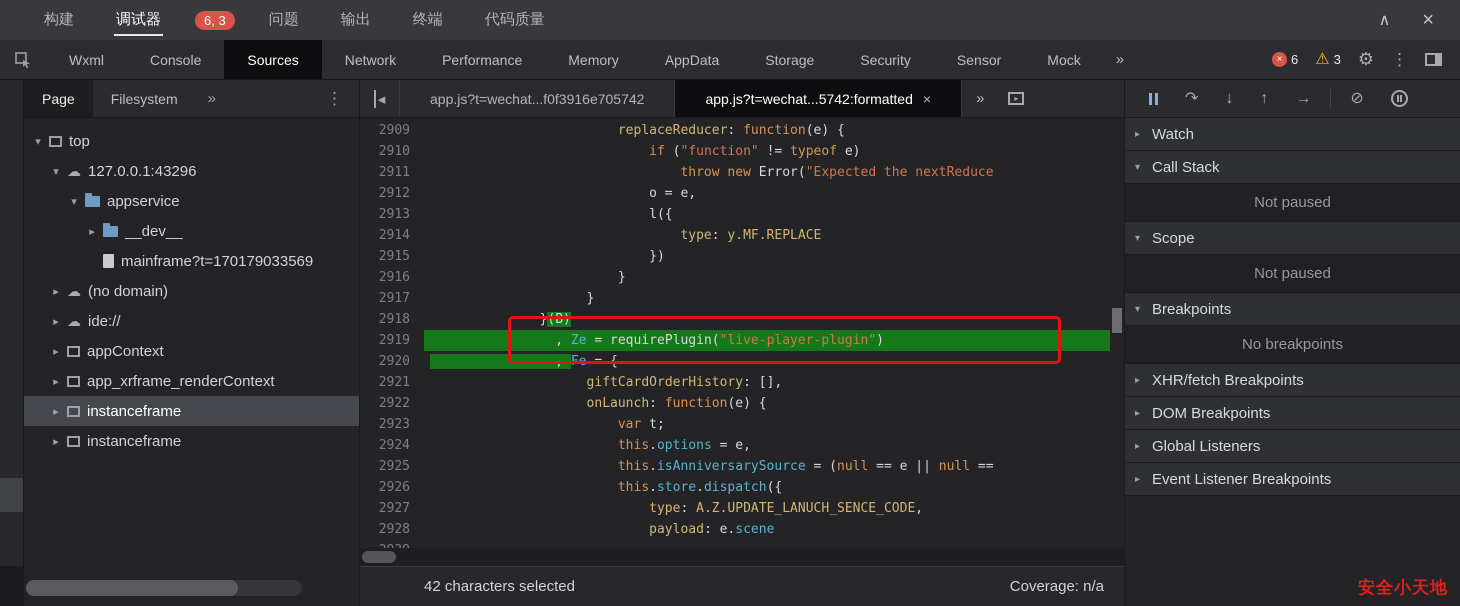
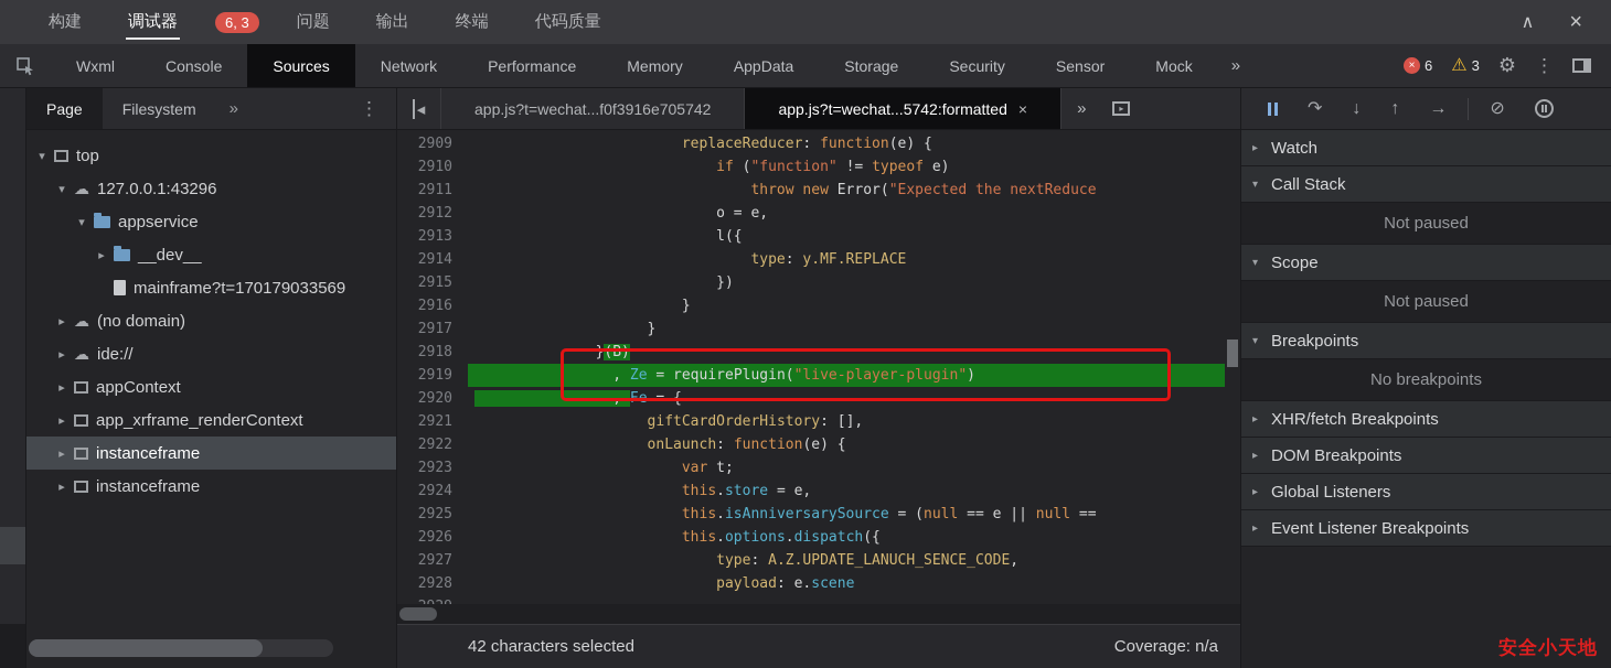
  构建
  调试器
  6, 3
  问题
  输出
  终端
  代码质量
  ∧
  ×
  Wxml
  Console
  Sources
  Network
  Performance
  Memory
  AppData
  Storage
  Security
  Sensor
  Mock
  »
  ×
  6
  ⚠
  3
  ⚙
  ⋮
  Page
  Filesystem
  »
  ⋮
  ▾
  top
  ▾
  127.0.0.1:43296
  ▾
  appservice
  ▸
  __dev__
  mainframe?t=170179033569
  ▸
  (no domain)
  ▸
  ide://
  ▸
  appContext
  ▸
  app_xrframe_renderContext
  ▸
  instanceframe
  ▸
  instanceframe
  ◂
  app.js?t=wechat...f0f3916e705742
  app.js?t=wechat...5742:formatted
  ×
  »
  ▸
  2909
  replaceReducer: function(e) {
  2910
  if ("function" != typeof e)
  2911
  throw new Error("Expected the nextReduce
  2912
  o = e,
  2913
  l({
  2914
  type: y.MF.REPLACE
  2915
  })
  2916
  }
  2917
  }
  2918
  }(B)
  2919
  , Ze = requirePlugin("live-player-plugin")
  2920
  , Fe = {
  2921
  giftCardOrderHistory: [],
  2922
  onLaunch: function(e) {
  2923
  var t;
  2924
- this.options = e,
+ this.store = e,
  2925
  this.isAnniversarySource = (null == e || null ==
  2926
- this.store.dispatch({
+ this.options.dispatch({
  2927
  type: A.Z.UPDATE_LANUCH_SENCE_CODE,
  2928
  payload: e.scene
  42 characters selected
  Coverage: n/a
  ↷
  ↓
  ↑
  →
  ⊘
  ▸
  Watch
  ▾
  Call Stack
  Not paused
  ▾
  Scope
  Not paused
  ▾
  Breakpoints
  No breakpoints
  ▸
  XHR/fetch Breakpoints
  ▸
  DOM Breakpoints
  ▸
  Global Listeners
  ▸
  Event Listener Breakpoints
  安全小天地
